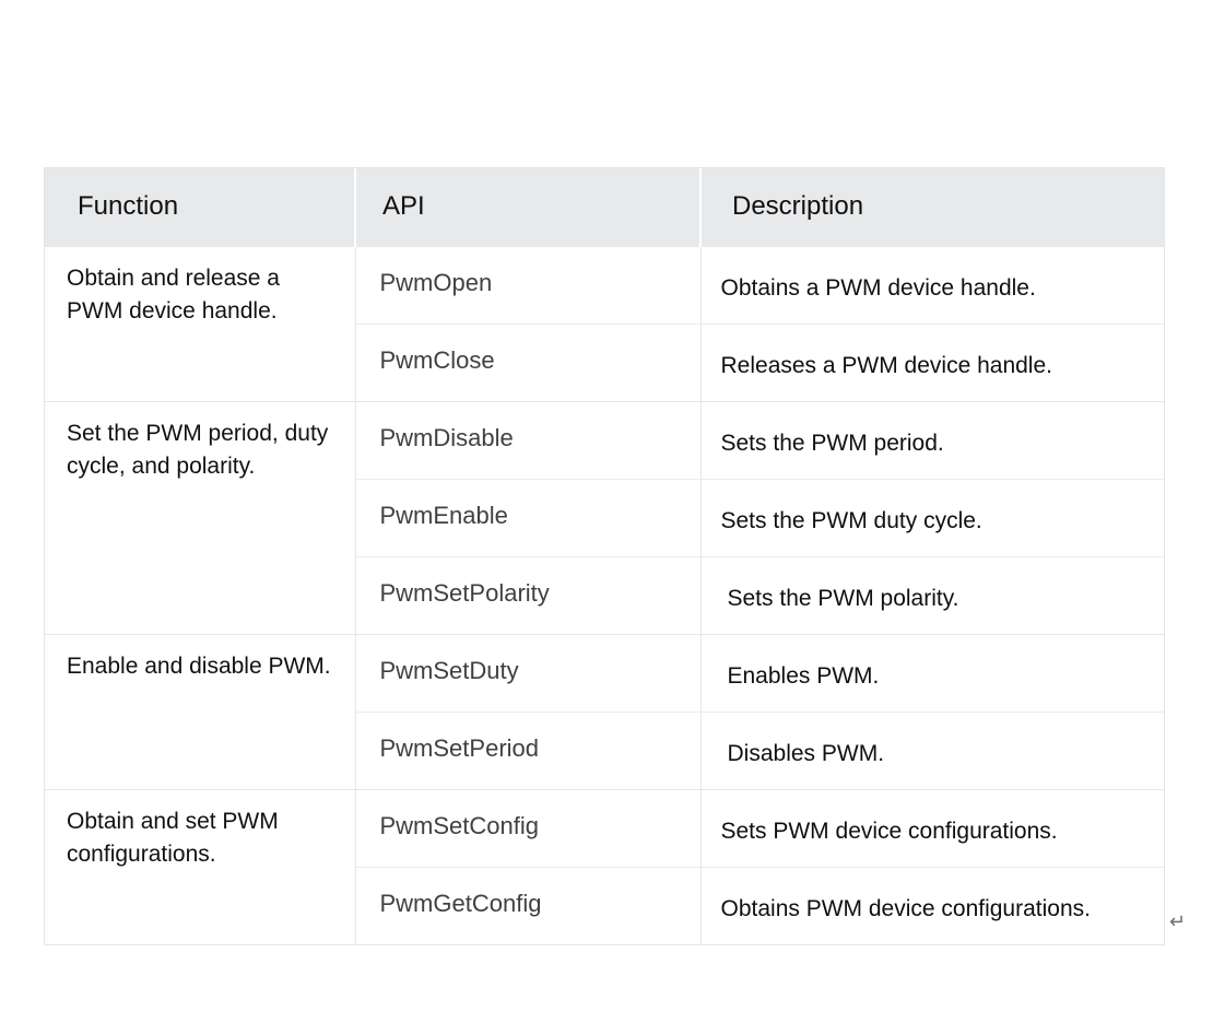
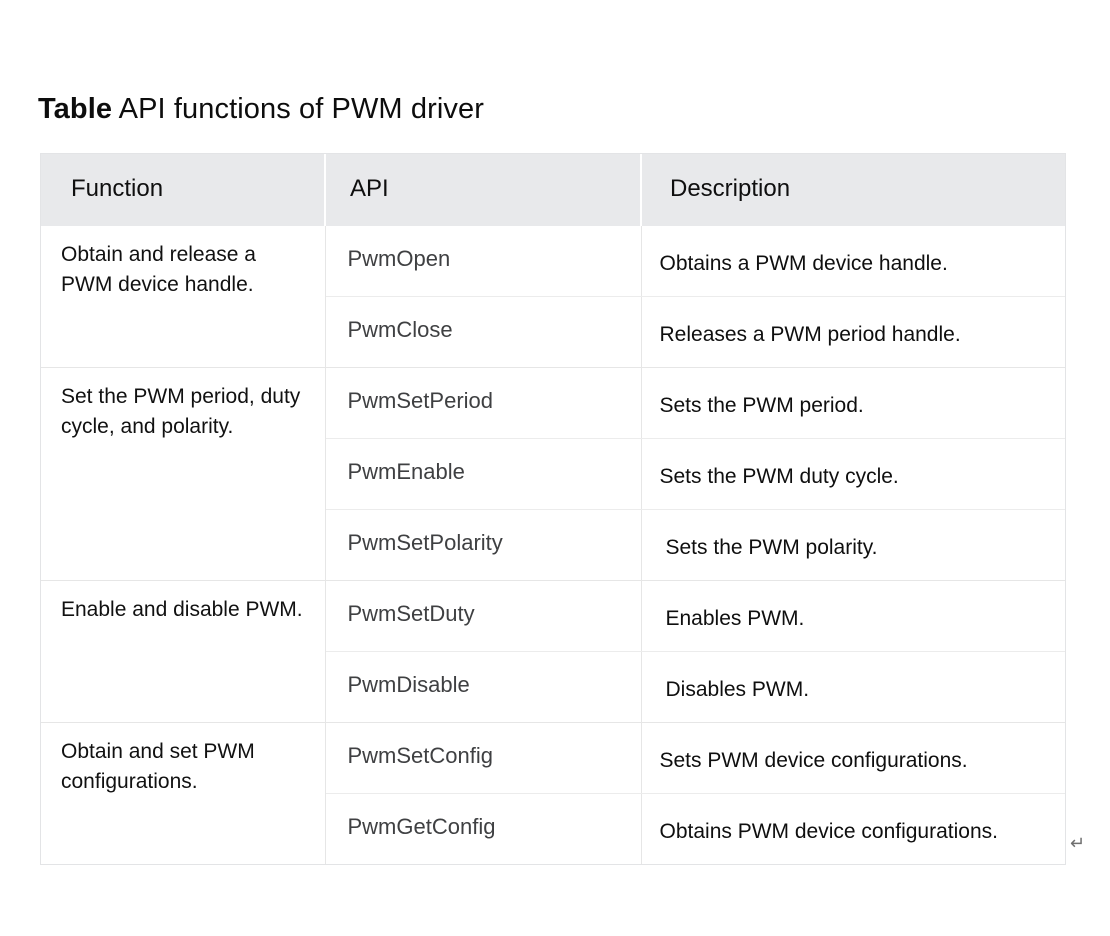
+ Table API functions of PWM driver
  Function	API	Description
  Obtain and release a PWM device handle.	PwmOpen	Obtains a PWM device handle.
- PwmClose	Releases a PWM device handle.
+ PwmClose	Releases a PWM period handle.
- Set the PWM period, duty cycle, and polarity.	PwmDisable	Sets the PWM period.
+ Set the PWM period, duty cycle, and polarity.	PwmSetPeriod	Sets the PWM period.
  PwmEnable	Sets the PWM duty cycle.
  PwmSetPolarity	Sets the PWM polarity.
  Enable and disable PWM.	PwmSetDuty	Enables PWM.
- PwmSetPeriod	Disables PWM.
+ PwmDisable	Disables PWM.
  Obtain and set PWM configurations.	PwmSetConfig	Sets PWM device configurations.
  PwmGetConfig	Obtains PWM device configurations.
  ↵
